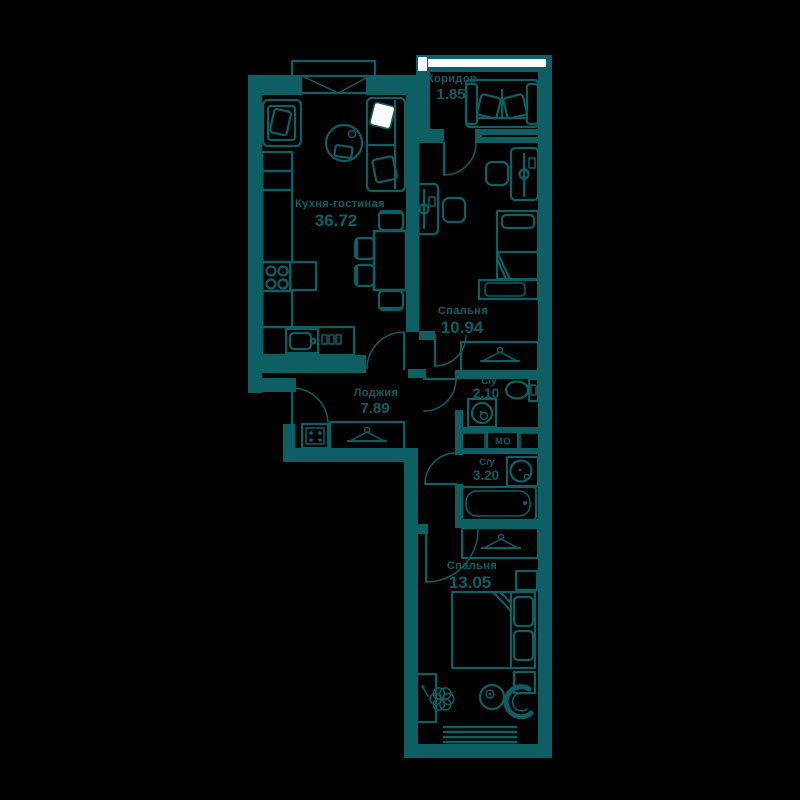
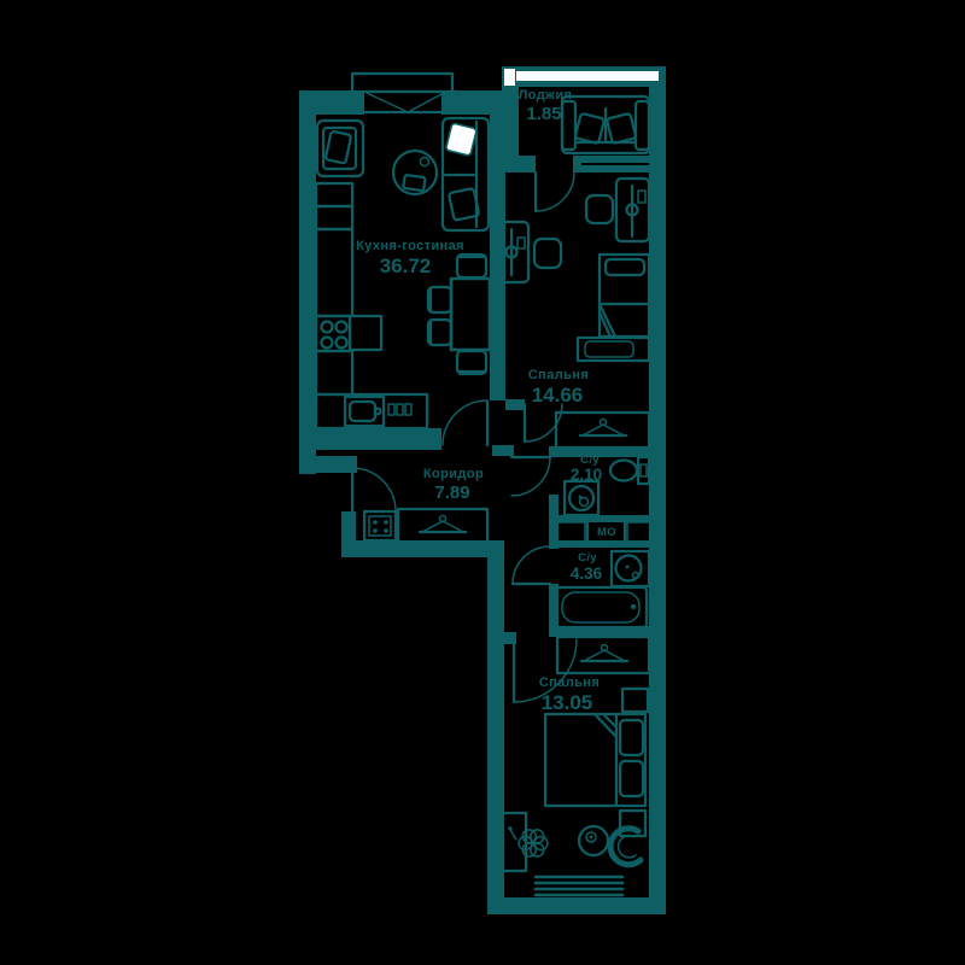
- Коридор
+ Лоджия
  1.85
  Кухня-гостиная
  36.72
  Спальня
- 10.94
+ 14.66
- Лоджия
+ Коридор
  7.89
  С/у
  2.10
  МО
  С/у
- 3.20
+ 4.36
  Спальня
  13.05
